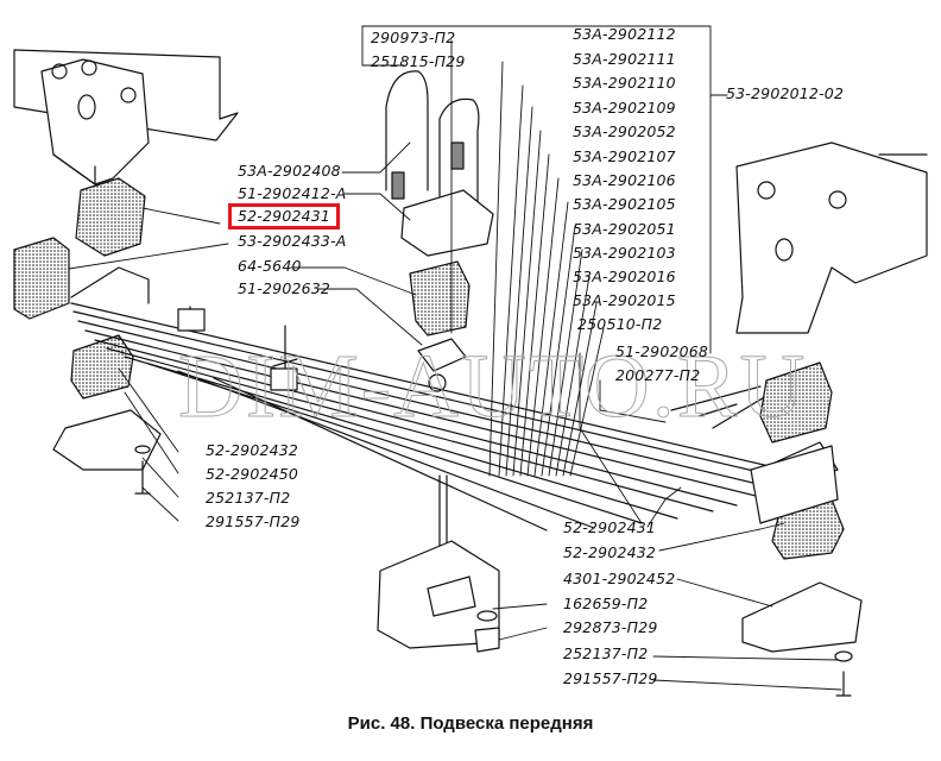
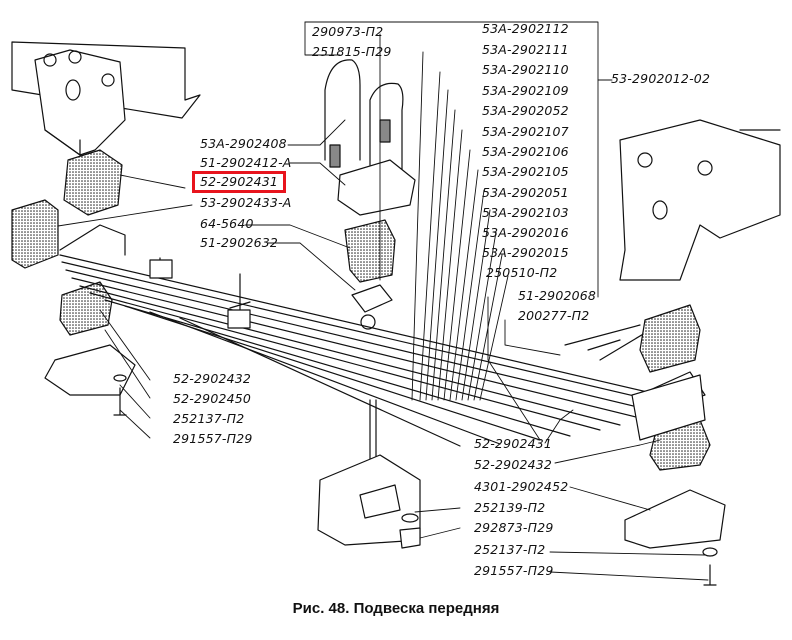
- DIM-AUTO.RU
  290973-П2
  251815-П29
  53А-2902112
  53А-2902111
  53А-2902110
  53А-2902109
  53А-2902052
  53А-2902107
  53А-2902106
  53А-2902105
  53А-2902051
  53А-2902103
  53А-2902016
  53А-2902015
  250510-П2
  51-2902068
  200277-П2
  53-2902012-02
  53А-2902408
  51-2902412-А
  52-2902431
  53-2902433-А
  64-5640
  51-2902632
  52-2902432
  52-2902450
  252137-П2
  291557-П29
  52-2902431
  52-2902432
  4301-2902452
- 162659-П2
+ 252139-П2
  292873-П29
  252137-П2
  291557-П29
  Рис. 48. Подвеска передняя
